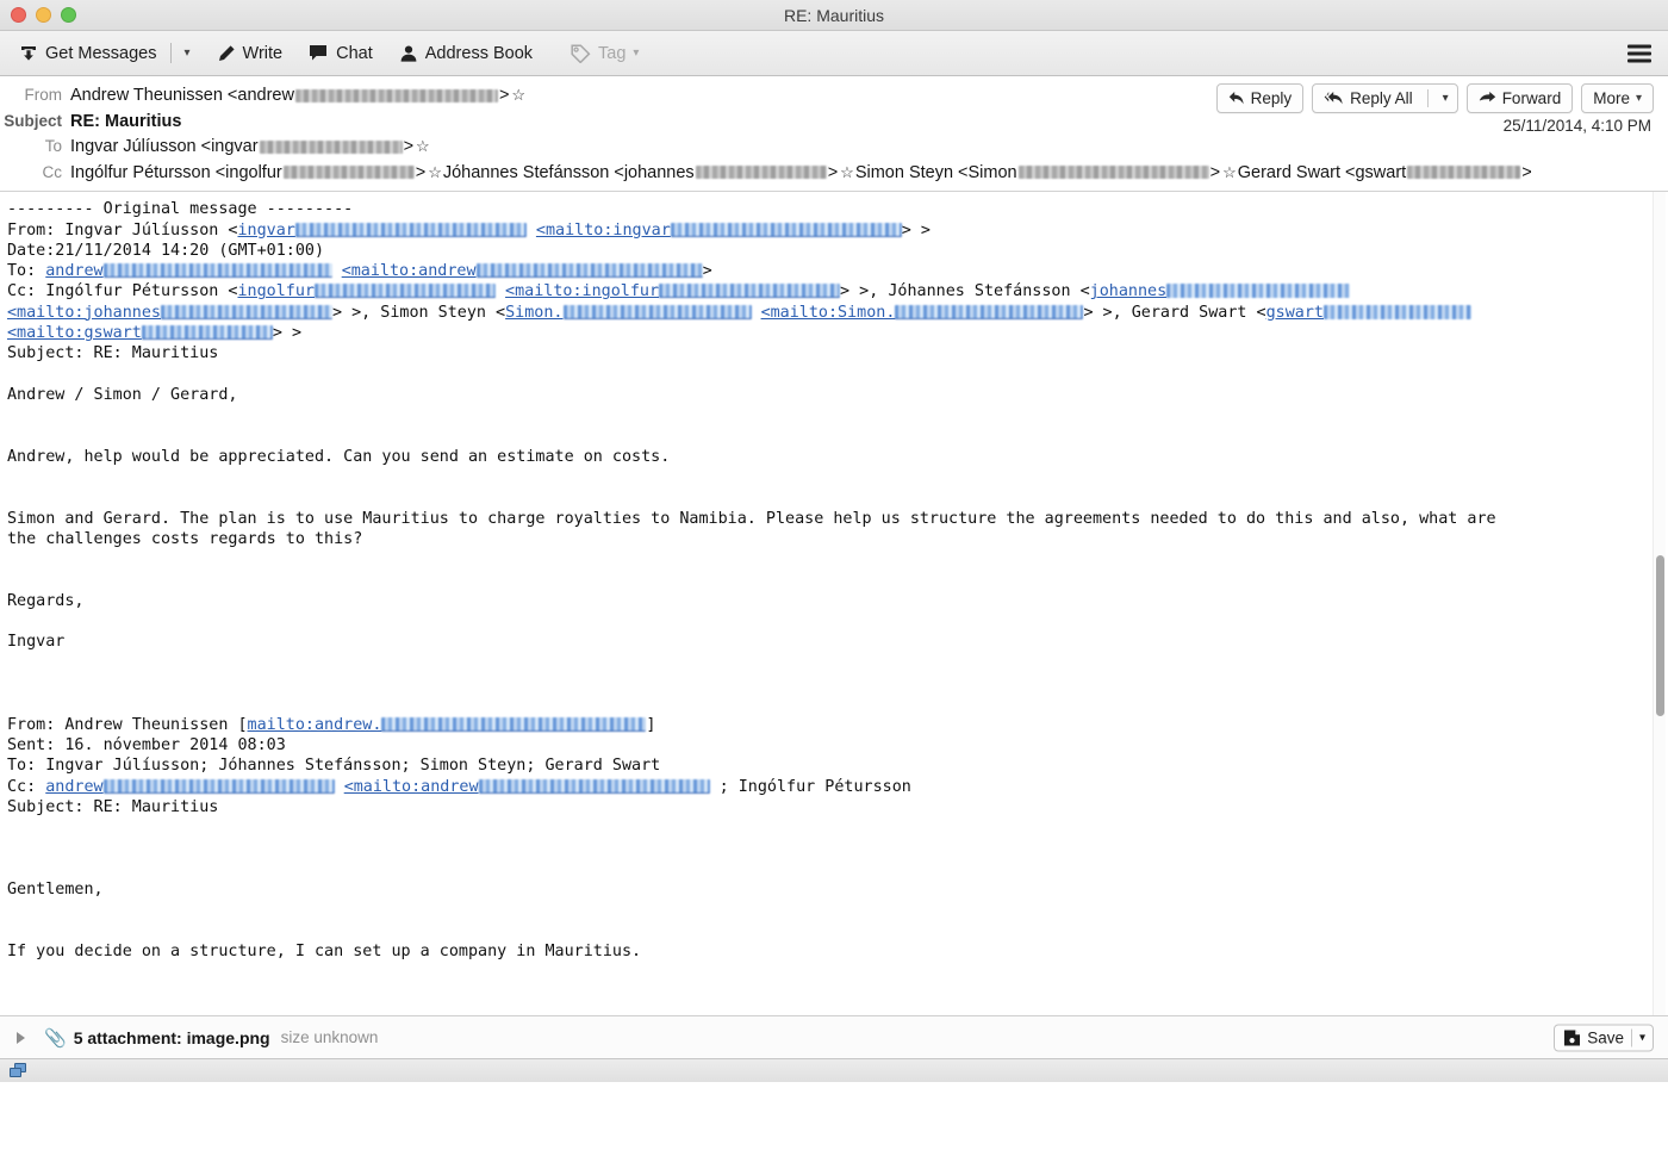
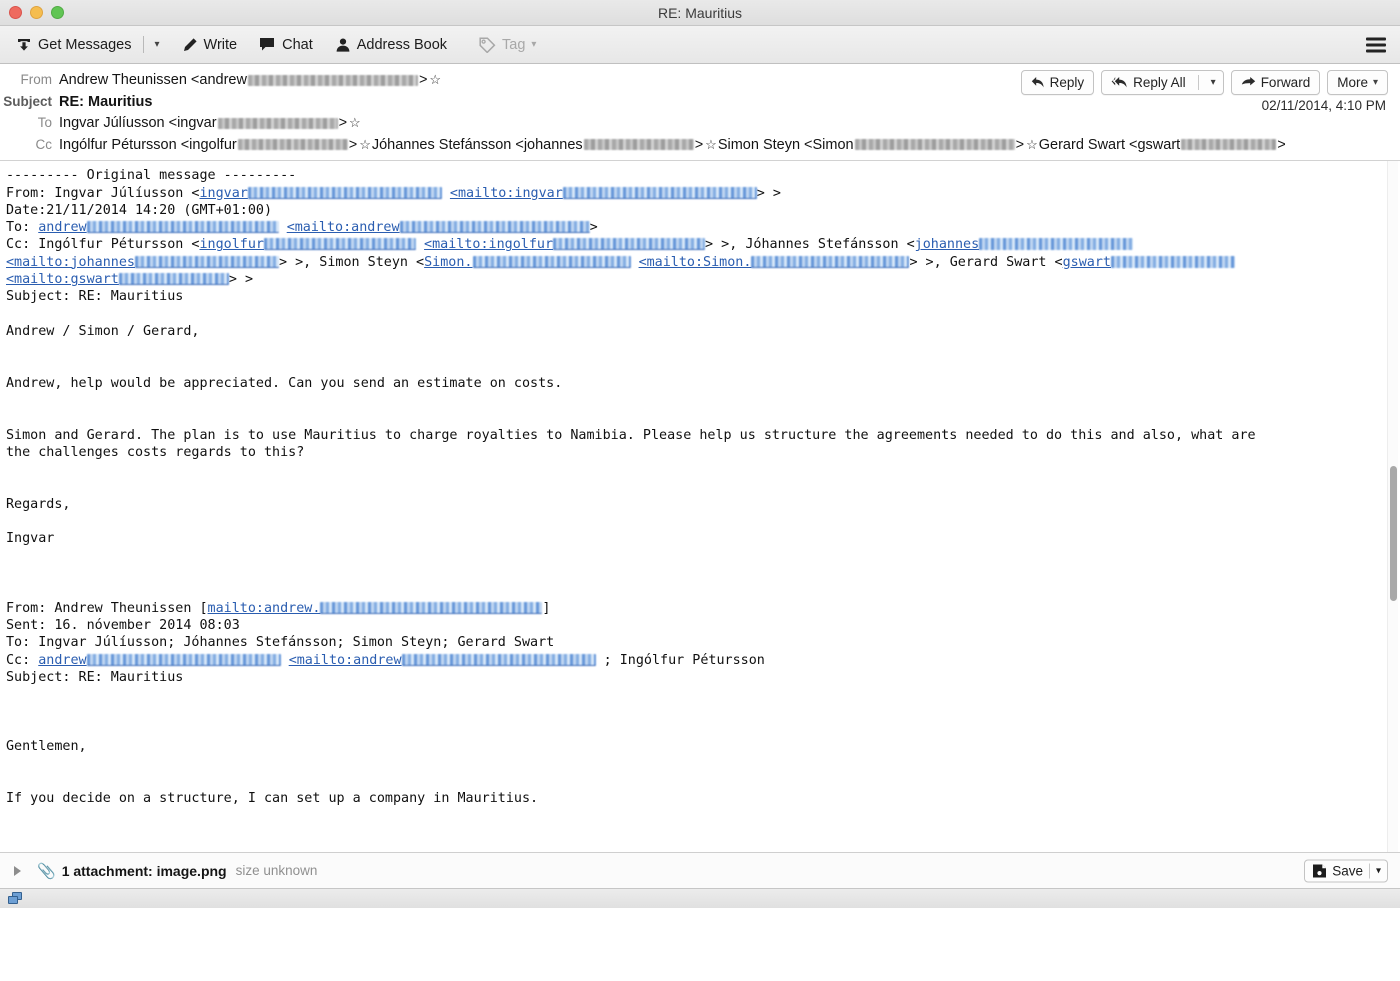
  RE: Mauritius
  Get Messages
  ▾
  Write
  Chat
  Address Book
  Tag
  ▾
  From
  Andrew Theunissen <andrew >
  ☆
  Subject
  RE: Mauritius
  To
  Ingvar Júlíusson <ingvar >
  ☆
  Cc
  Ingólfur Pétursson <ingolfur > ☆Jóhannes Stefánsson <johannes > ☆Simon Steyn <Simon > ☆Gerard Swart <gswart >
  Reply
  Reply All
  ▾
  Forward
  More
  ▾
- 25/11/2014, 4:10 PM
+ 02/11/2014, 4:10 PM
  --------- Original message --------- From: Ingvar Júlíusson <ingvar <mailto:ingvar > > Date:21/11/2014 14:20 (GMT+01:00) To: andrew <mailto:andrew > Cc: Ingólfur Pétursson <ingolfur <mailto:ingolfur > >, Jóhannes Stefánsson <johannes <mailto:johannes > >, Simon Steyn <Simon. <mailto:Simon. > >, Gerard Swart <gswart <mailto:gswart > > Subject: RE: Mauritius Andrew / Simon / Gerard, Andrew, help would be appreciated. Can you send an estimate on costs. Simon and Gerard. The plan is to use Mauritius to charge royalties to Namibia. Please help us structure the agreements needed to do this and also, what are the challenges costs regards to this? Regards, Ingvar From: Andrew Theunissen [mailto:andrew. ] Sent: 16. nóvember 2014 08:03 To: Ingvar Júlíusson; Jóhannes Stefánsson; Simon Steyn; Gerard Swart Cc: andrew <mailto:andrew ; Ingólfur Pétursson Subject: RE: Mauritius Gentlemen, If you decide on a structure, I can set up a company in Mauritius.
  📎
- 5 attachment: image.png
+ 1 attachment: image.png
  size unknown
  Save
  ▾
